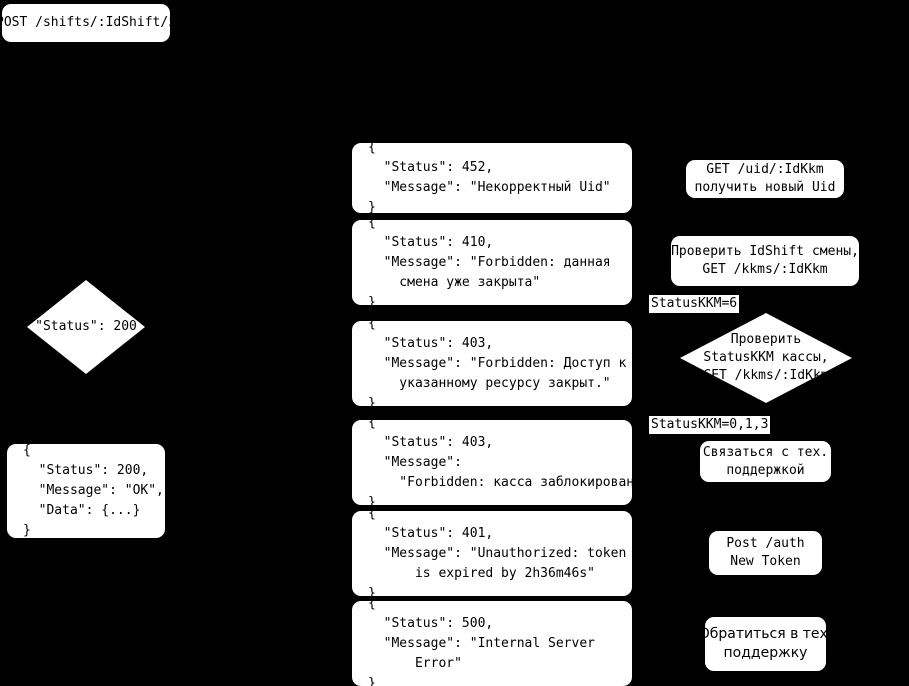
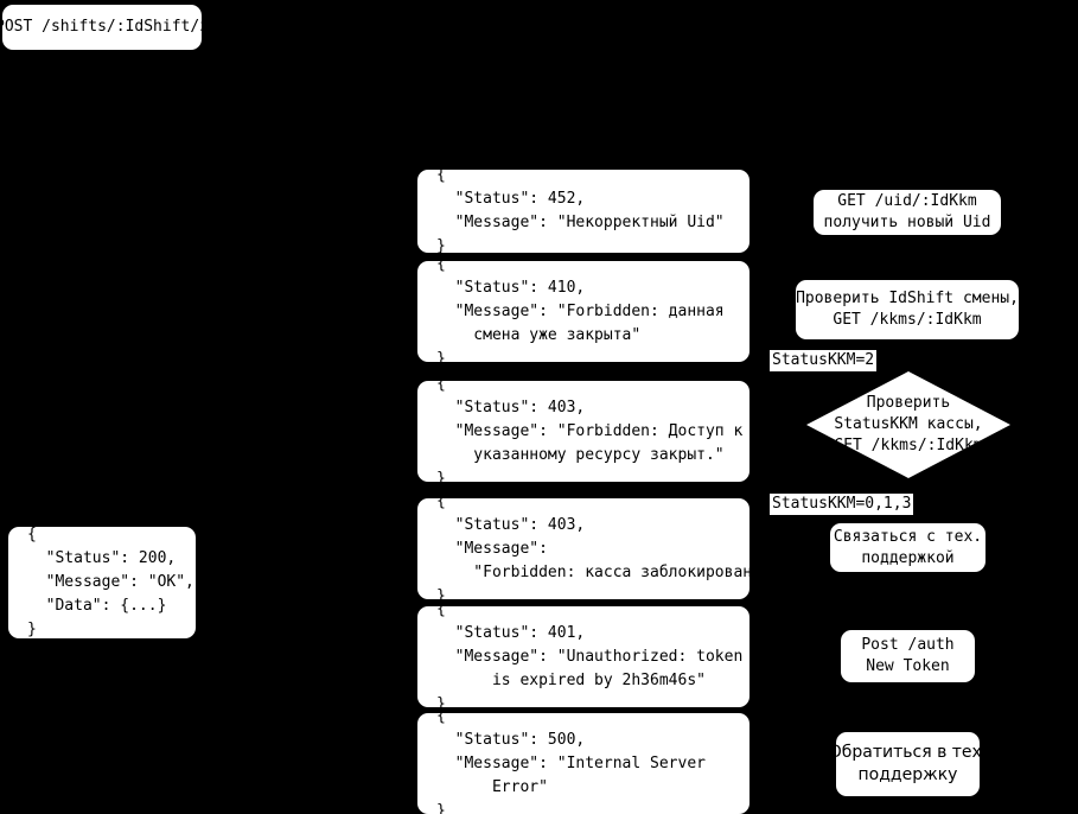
  OST /shifts/:IdShift/z
- "Status": 200
  {
  "Status": 200,
  "Message": "OK",
  "Data": {...}
  }
  {
  "Status": 452,
  "Message": "Некорректный Uid"
  }
  {
  "Status": 410,
  "Message": "Forbidden: данная
  смена уже закрыта"
  }
  {
  "Status": 403,
  "Message": "Forbidden: Доступ к
  указанному ресурсу закрыт."
  }
  {
  "Status": 403,
  "Message":
  "Forbidden: касса заблокирована"
  }
  {
  "Status": 401,
  "Message": "Unauthorized: token
  is expired by 2h36m46s"
  }
  {
  "Status": 500,
  "Message": "Internal Server
  Error"
  }
  GET /uid/:IdKkm
  получить новый Uid
  Проверить IdShift смены,
  GET /kkms/:IdKkm
- StatusKKM=6
+ StatusKKM=2
  Проверить
  StatusKKM кассы,
  GET /kkms/:IdKkm
  StatusKKM=0,1,3
  Связаться с тех.
  поддержкой
  Post /auth
  New Token
  Обратиться в тех.
  поддержку
